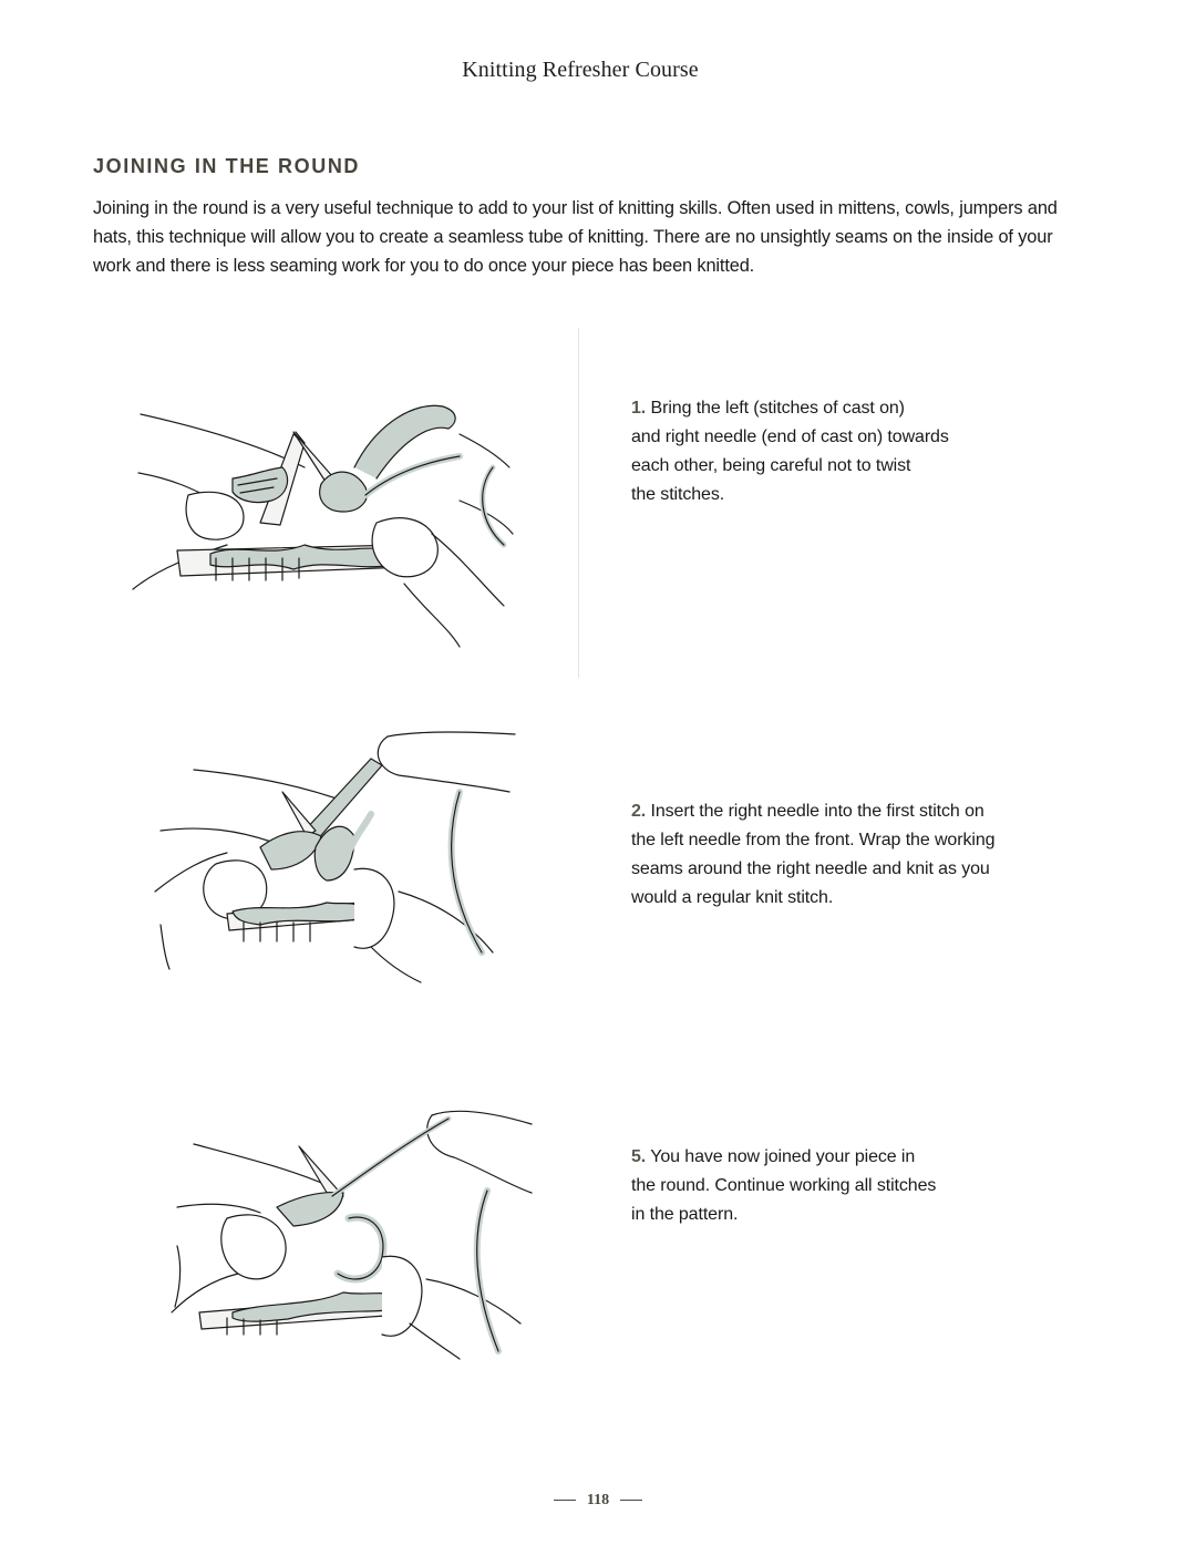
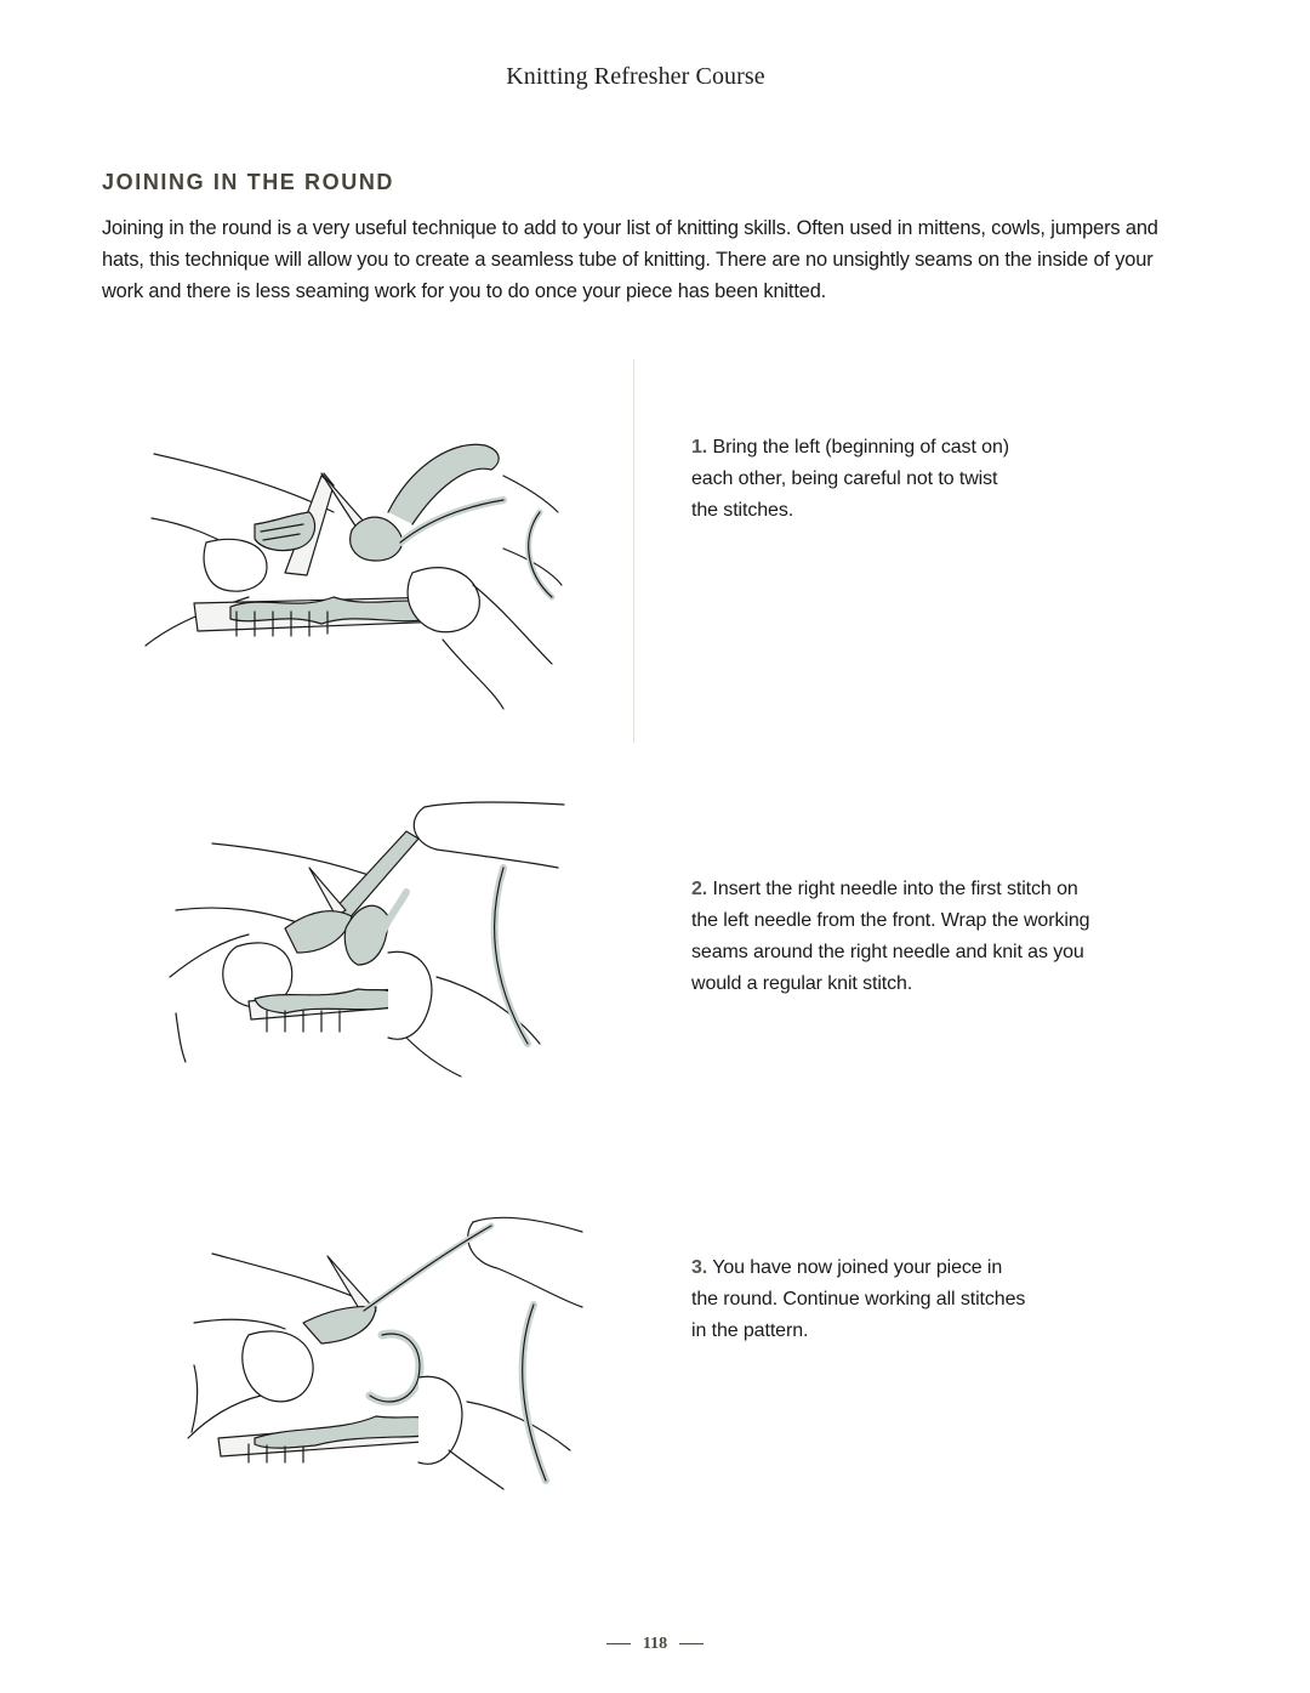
  Knitting Refresher Course
  JOINING IN THE ROUND
  Joining in the round is a very useful technique to add to your list of knitting skills. Often used in mittens, cowls, jumpers and hats, this technique will allow you to create a seamless tube of knitting. There are no unsightly seams on the inside of your work and there is less seaming work for you to do once your piece has been knitted.
- 1. Bring the left (stitches of cast on)
+ 1. Bring the left (beginning of cast on)
- and right needle (end of cast on) towards
  each other, being careful not to twist
  the stitches.
  2. Insert the right needle into the first stitch on
  the left needle from the front. Wrap the working
  seams around the right needle and knit as you
  would a regular knit stitch.
- 5. You have now joined your piece in
+ 3. You have now joined your piece in
  the round. Continue working all stitches
  in the pattern.
  118
